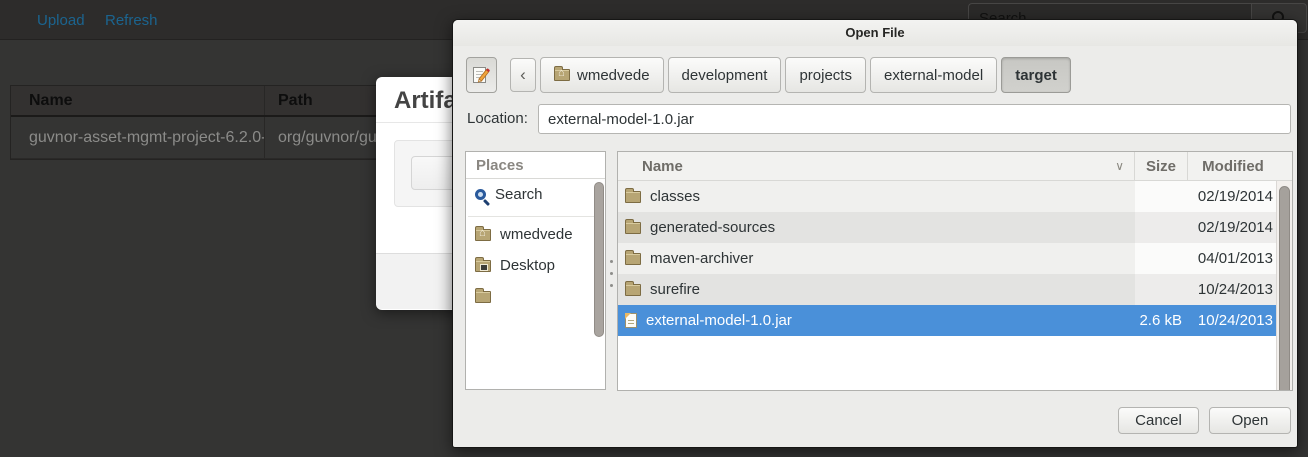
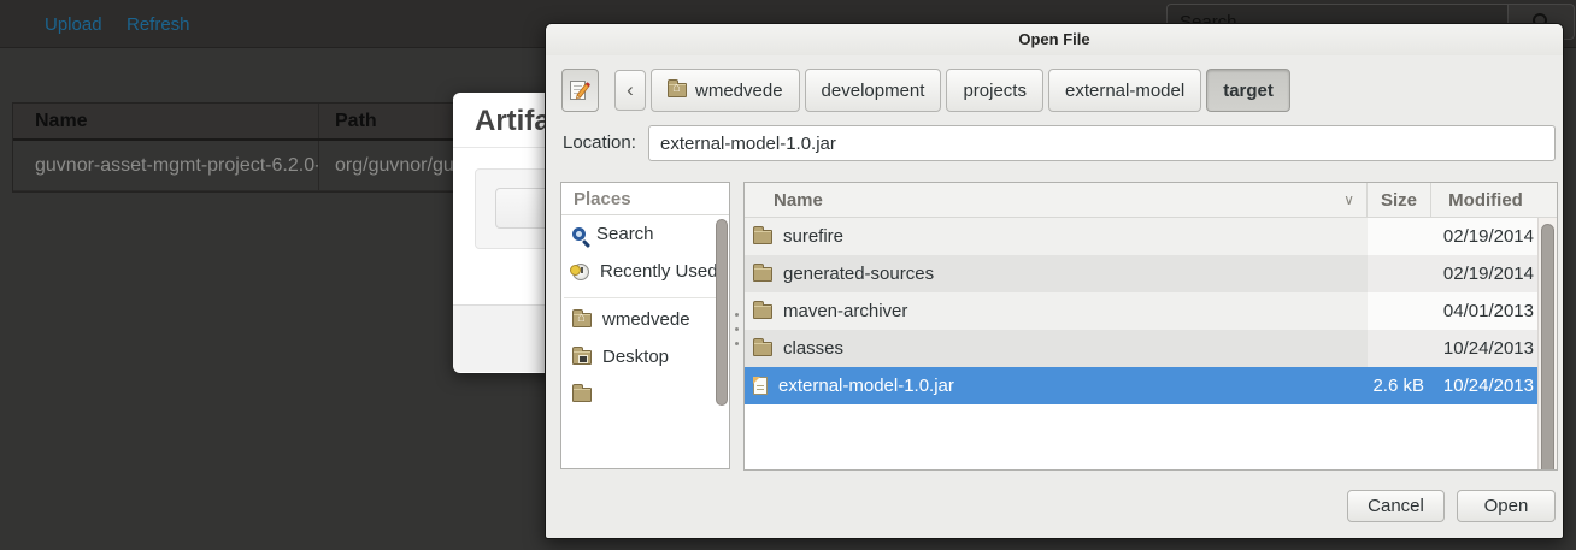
  Upload
  Refresh
  Search
  Name
  Path
  guvnor-asset-mgmt-project-6.2.0-
  org/guvnor/gu
  Artifa
  Open File
  ‹
  wmedvede
  development
  projects
  external-model
  target
  Location:
  external-model-1.0.jar
  Places
  Search
+ Recently Used
  wmedvede
  Desktop
  Name
  ∨
  Size
  Modified
- classes
+ surefire
  02/19/2014
  generated-sources
  02/19/2014
  maven-archiver
  04/01/2013
- surefire
+ classes
  10/24/2013
  external-model-1.0.jar
  2.6 kB
  10/24/2013
  Cancel
  Open
